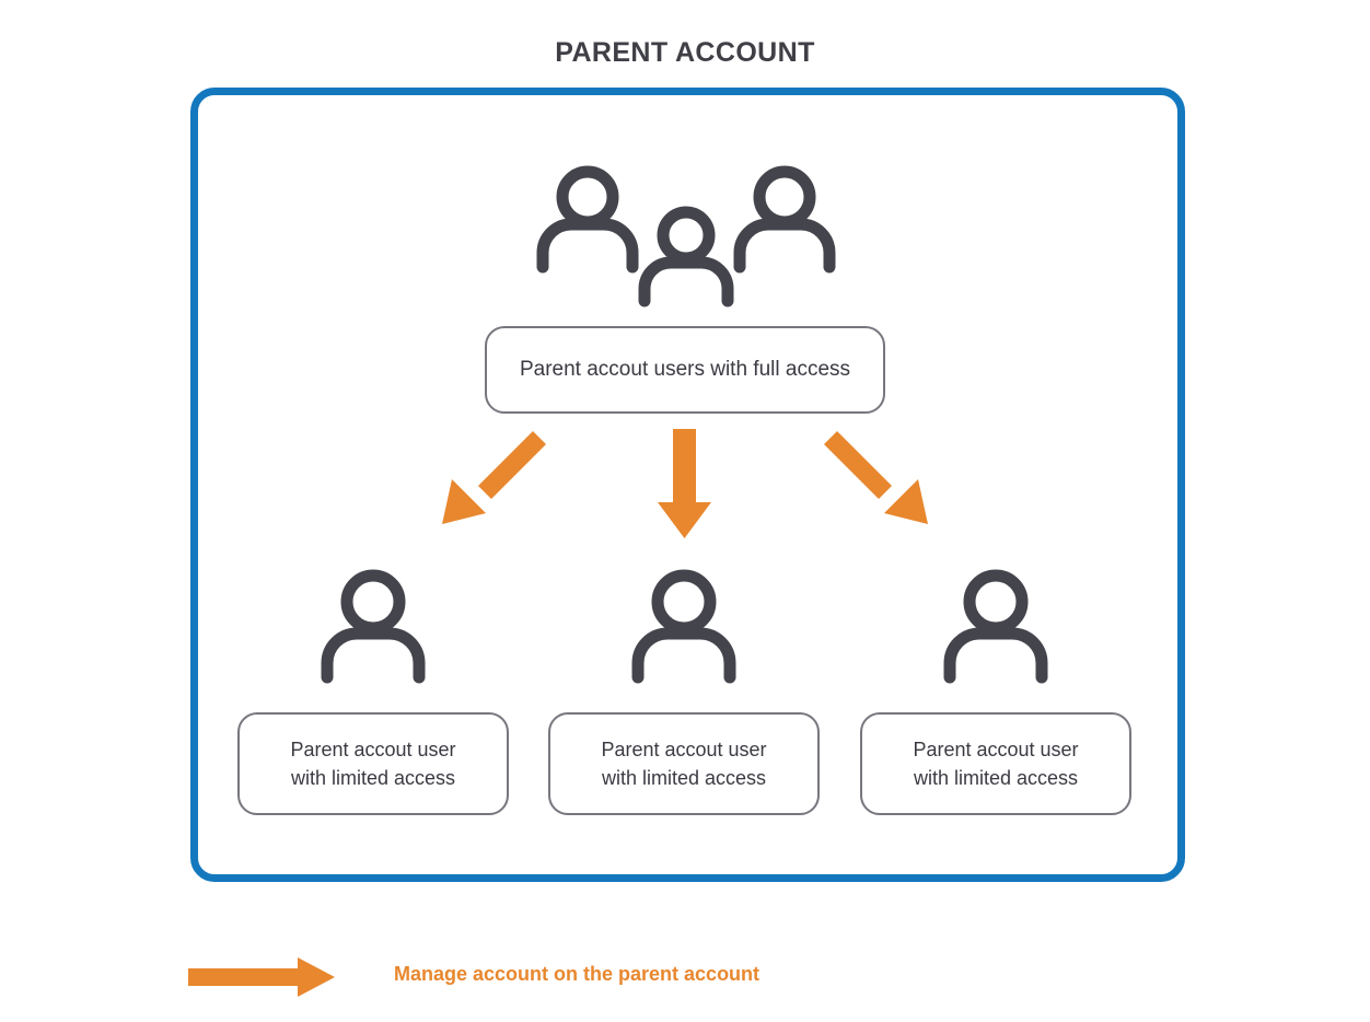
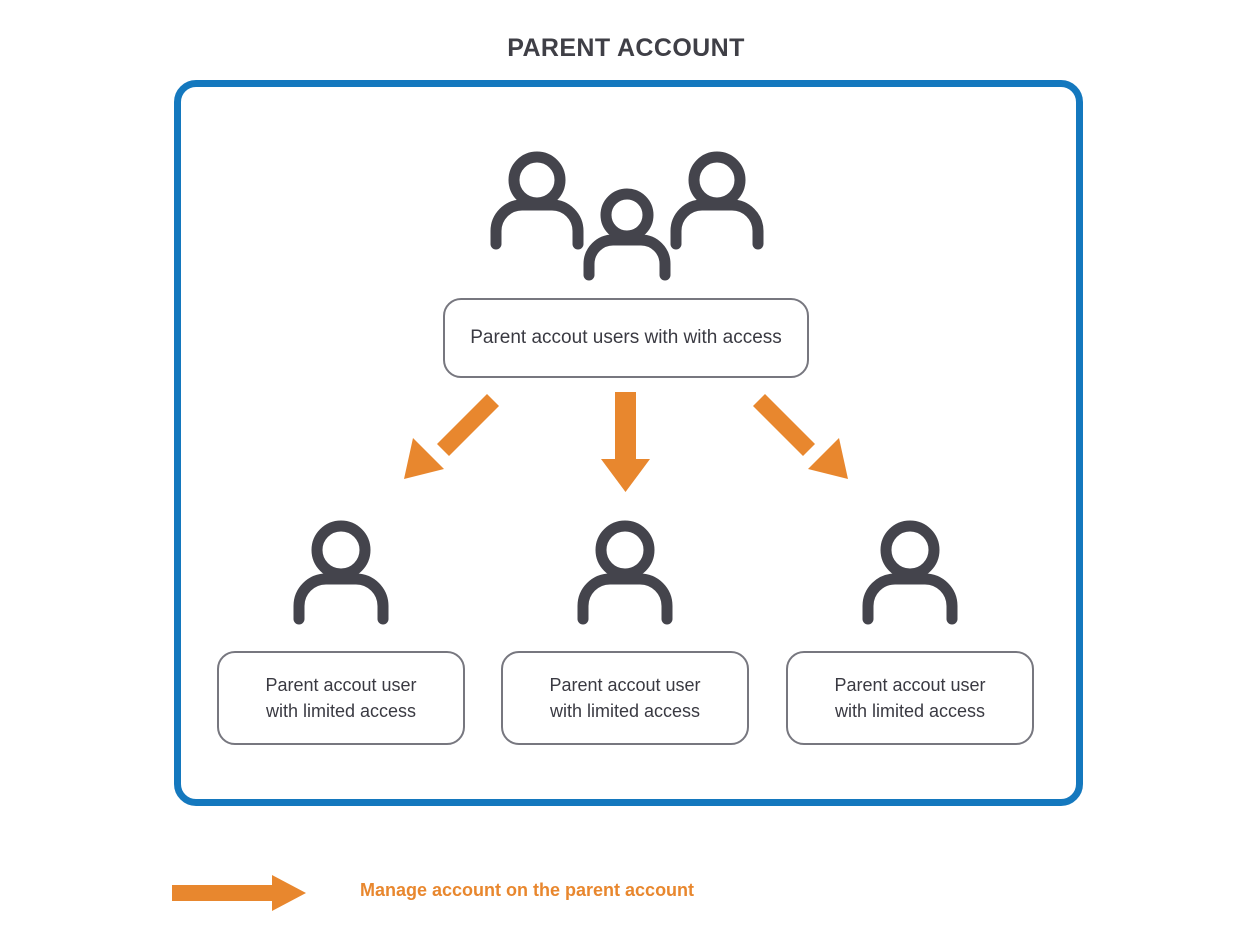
  PARENT ACCOUNT
- Parent accout users with full access
+ Parent accout users with with access
  Parent accout user
  with limited access
  Parent accout user
  with limited access
  Parent accout user
  with limited access
  Manage account on the parent account
